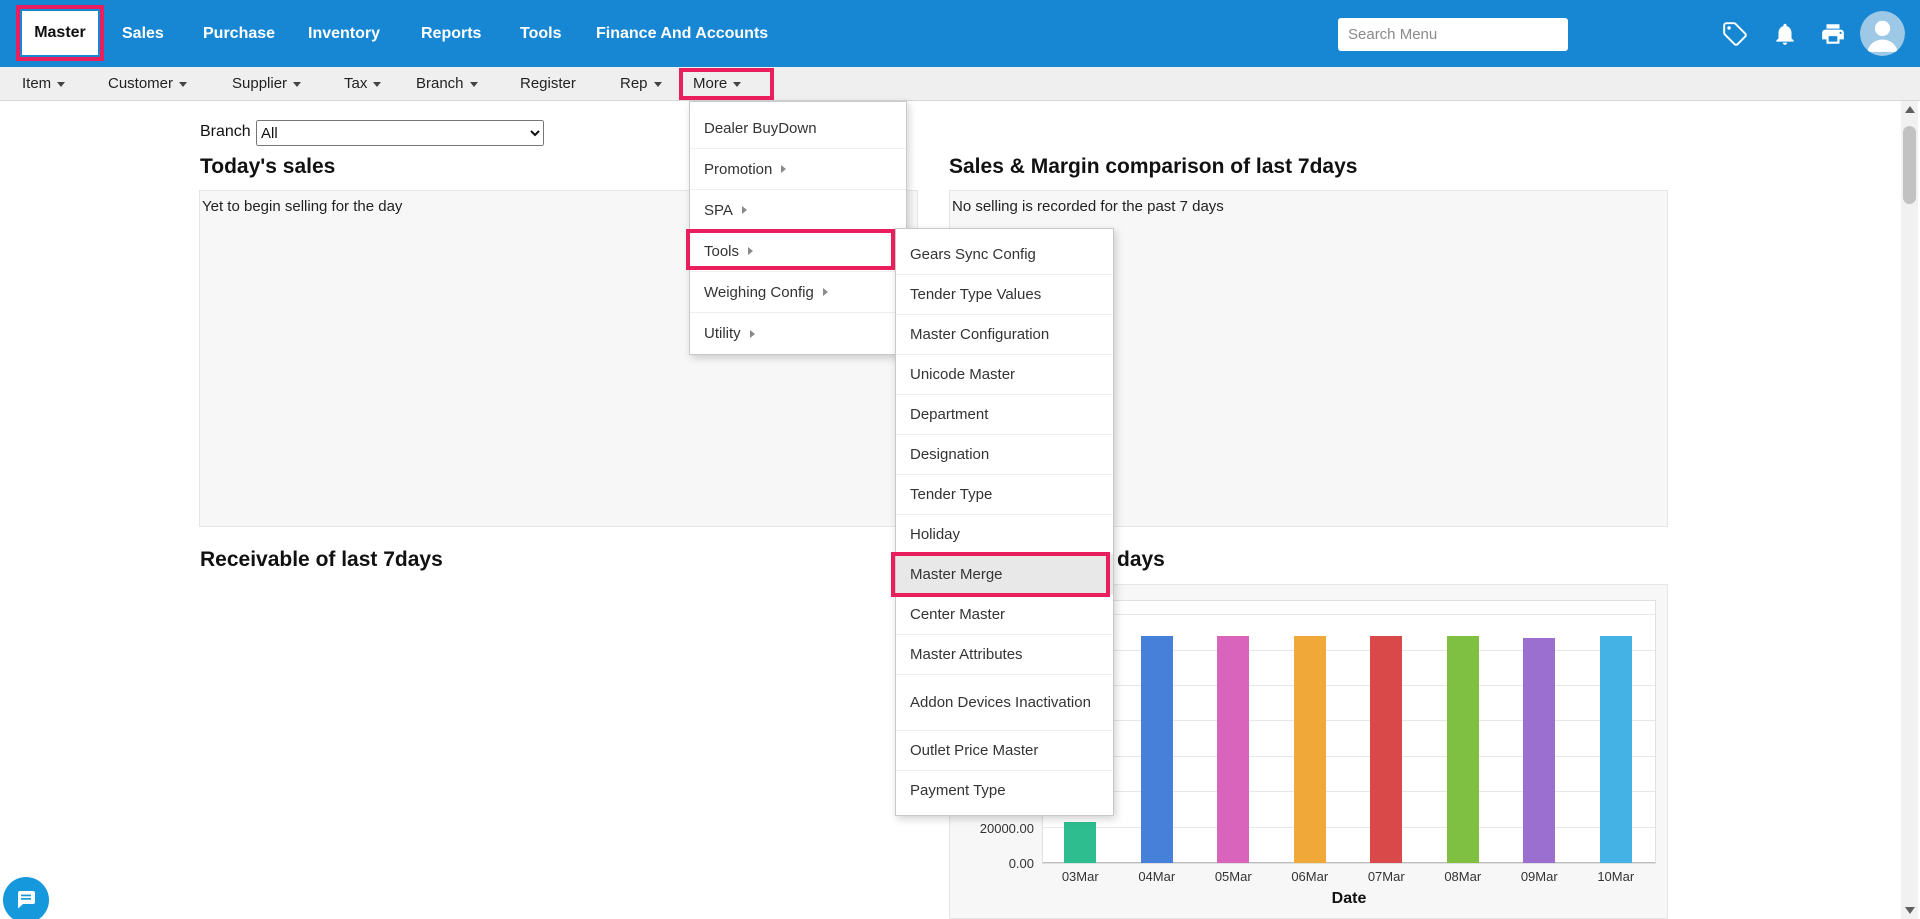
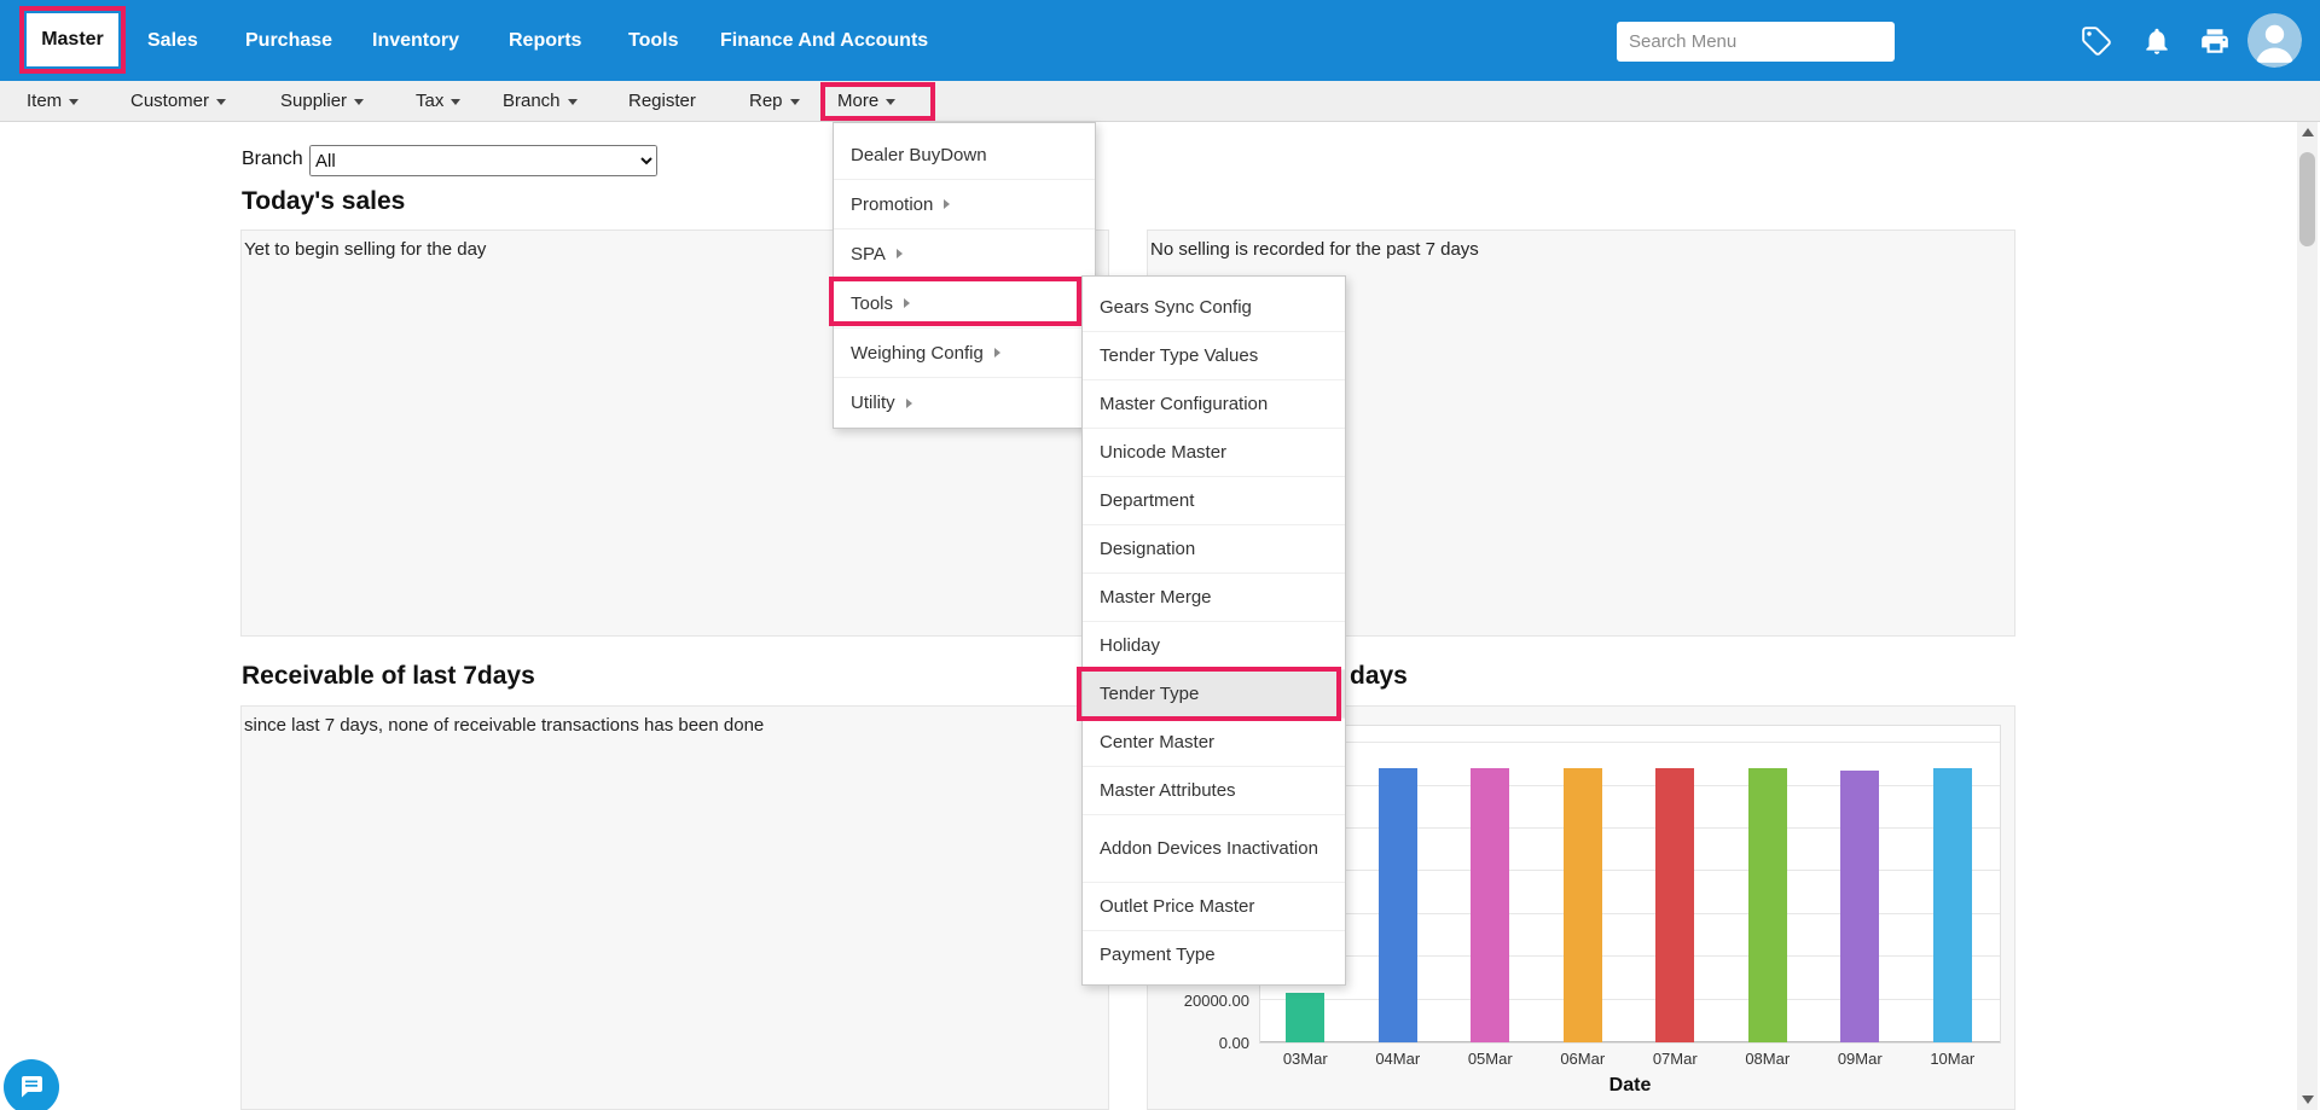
  Branch
  All
  Today's sales
  Yet to begin selling for the day
- Sales & Margin comparison of last 7days
  No selling is recorded for the past 7 days
  Receivable of last 7days
+ since last 7 days, none of receivable transactions has been done
  days
  0.00
  20000.00
  03Mar
  04Mar
  05Mar
  06Mar
  07Mar
  08Mar
  09Mar
  10Mar
  Date
  Sales
  Purchase
  Inventory
  Reports
  Tools
  Finance And Accounts
  Search Menu
  Master
  Item
  Customer
  Supplier
  Tax
  Branch
  Register
  Rep
  More
  Dealer BuyDown
  Promotion
  SPA
  Tools
  Weighing Config
  Utility
  Gears Sync Config
  Tender Type Values
  Master Configuration
  Unicode Master
  Department
  Designation
- Tender Type
+ Master Merge
  Holiday
- Master Merge
+ Tender Type
  Center Master
  Master Attributes
  Addon Devices Inactivation
  Outlet Price Master
  Payment Type
